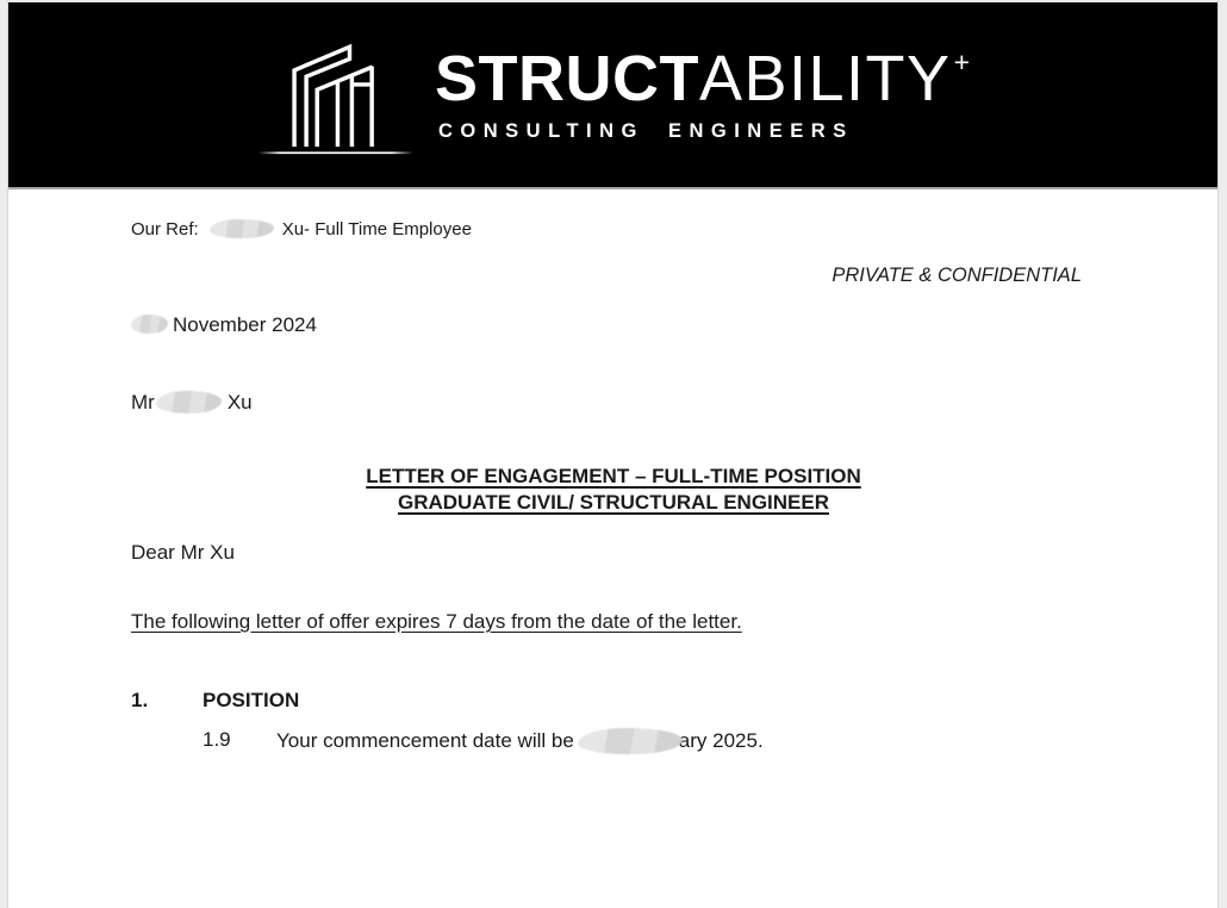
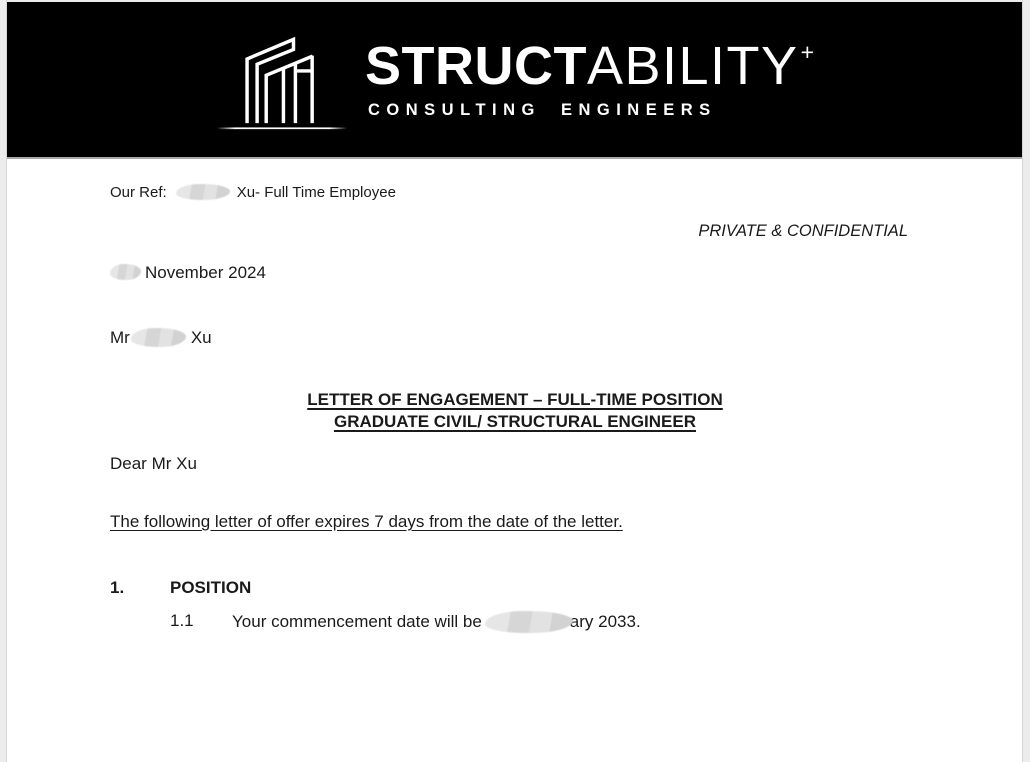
  STRUCT
  ABILITY
  +
  CONSULTING ENGINEERS
  Our Ref: Xu- Full Time Employee
  PRIVATE & CONFIDENTIAL
  November 2024
  Mr Xu
  LETTER OF ENGAGEMENT – FULL-TIME POSITION
  GRADUATE CIVIL/ STRUCTURAL ENGINEER
  Dear Mr Xu
  The following letter of offer expires 7 days from the date of the letter.
  1.
  POSITION
- 1.9
+ 1.1
- Your commencement date will be ary 2025.
+ Your commencement date will be ary 2033.
